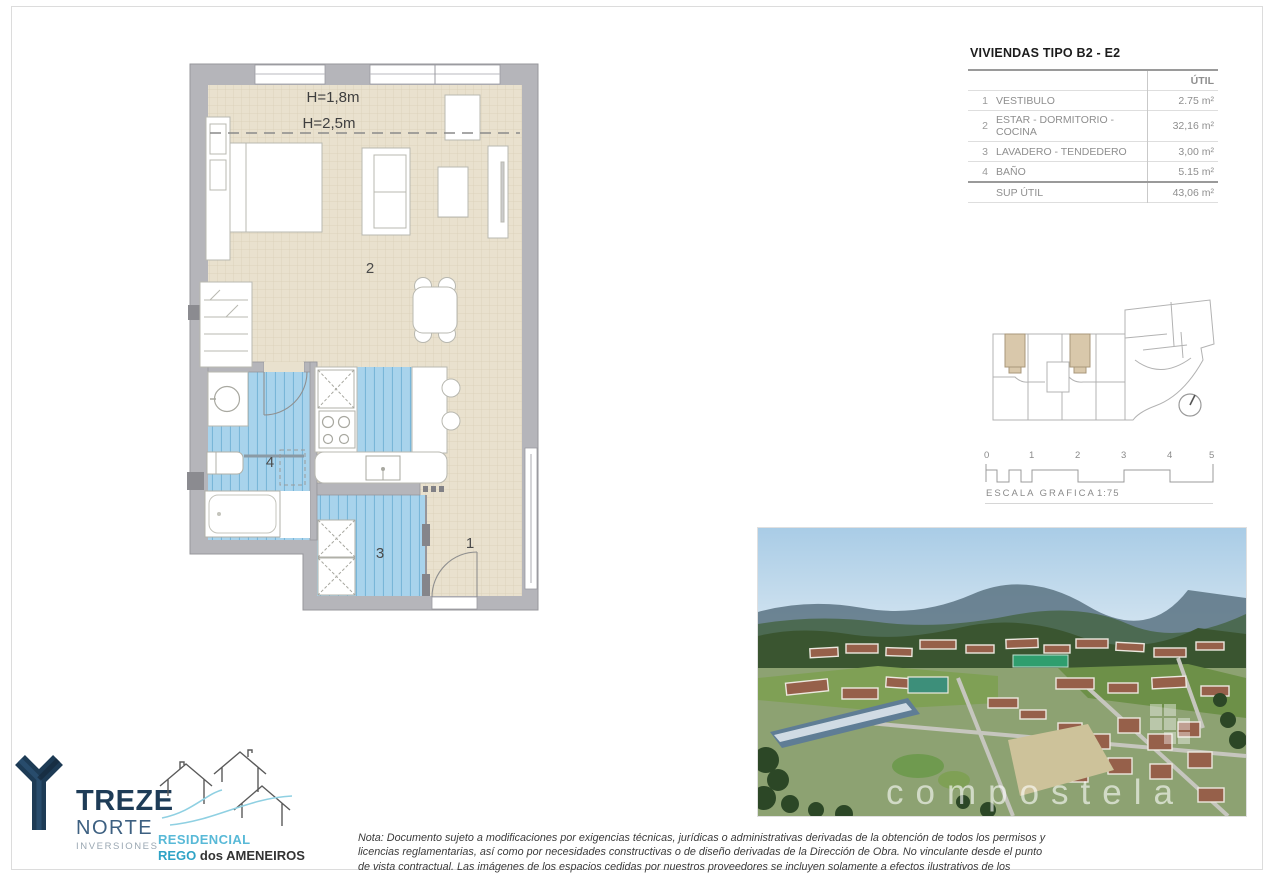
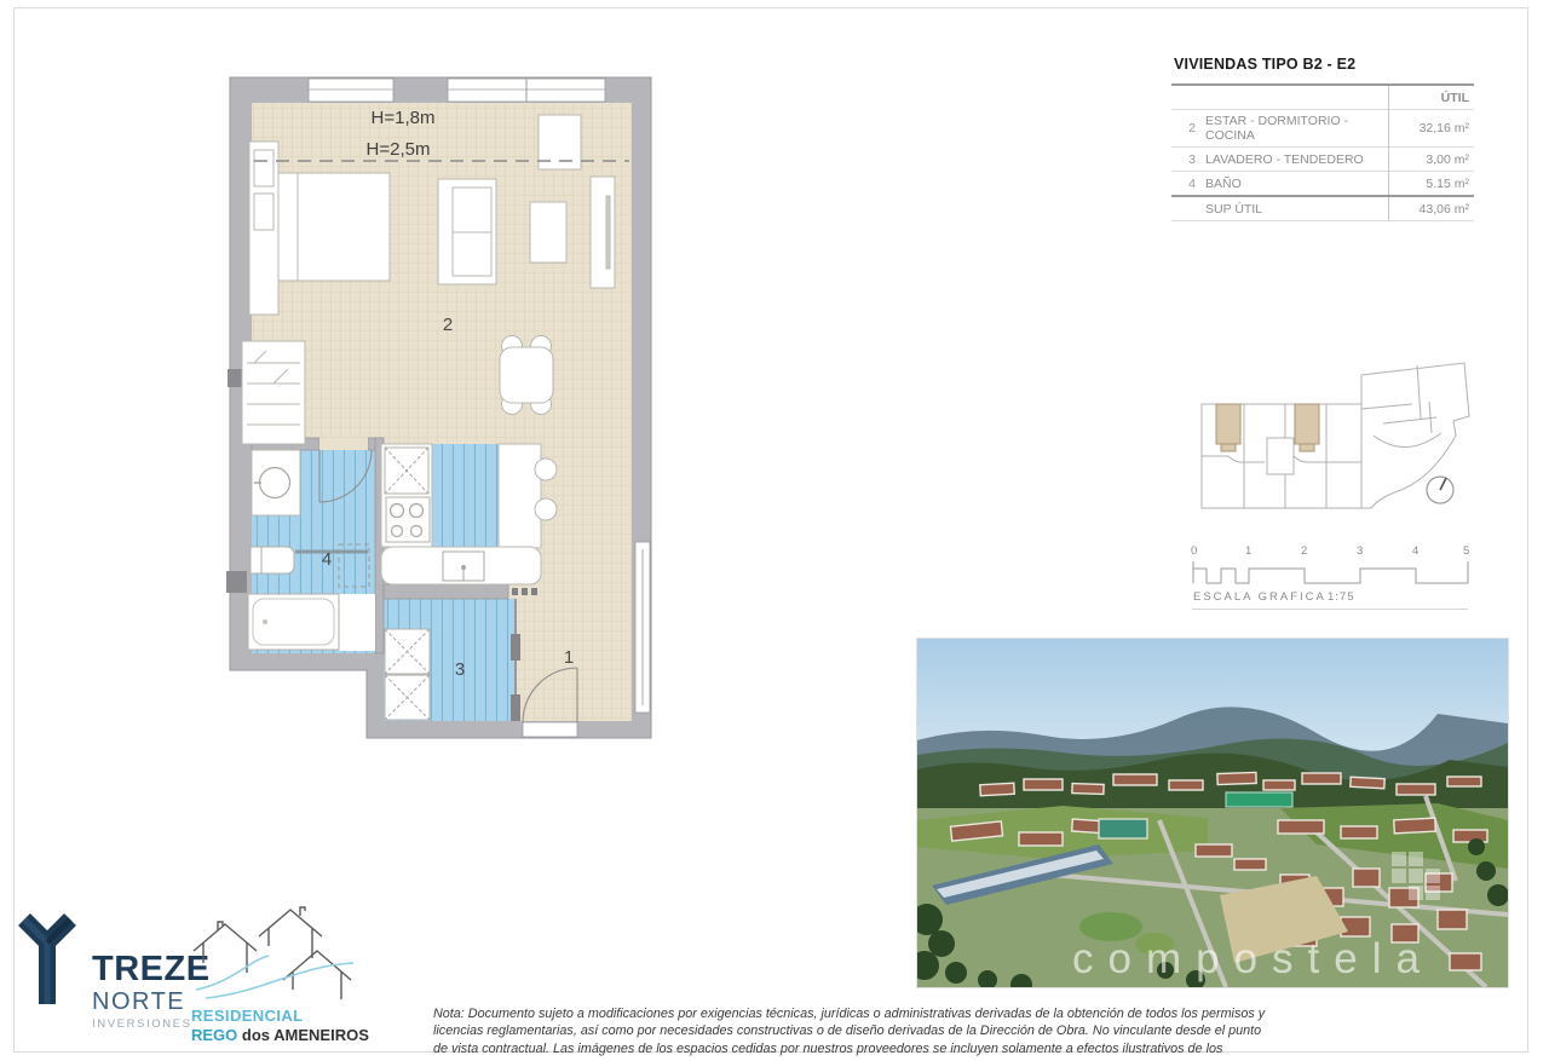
  H=1,8m
  H=2,5m
  2
  4
  3
  1
  VIVIENDAS TIPO B2 - E2
  		ÚTIL
- 1	VESTIBULO	2.75 m²
  2	ESTAR - DORMITORIO - COCINA	32,16 m²
  3	LAVADERO - TENDEDERO	3,00 m²
  4	BAÑO	5.15 m²
  	SUP ÚTIL	43,06 m²
  0
  1
  2
  3
  4
  5
  ESCALA GRAFICA
  1:75
  compostela
  TREZE
  NORTE
  INVERSIONES
  RESIDENCIAL
  REGO dos AMENEIROS
  Nota: Documento sujeto a modificaciones por exigencias técnicas, jurídicas o administrativas derivadas de la obtención de todos los permisos y licencias reglamentarias, así como por necesidades constructivas o de diseño derivadas de la Dirección de Obra. No vinculante desde el punto de vista contractual. Las imágenes de los espacios cedidas por nuestros proveedores se incluyen solamente a efectos ilustrativos de los
